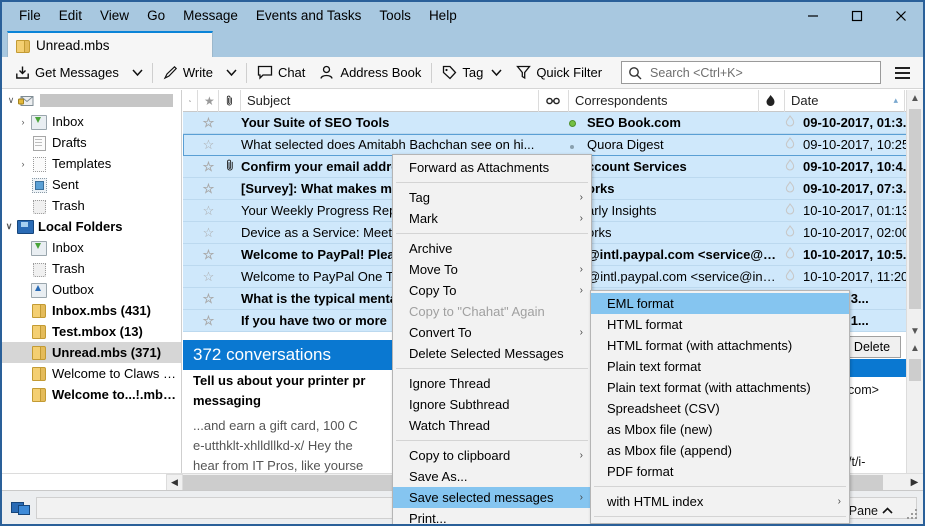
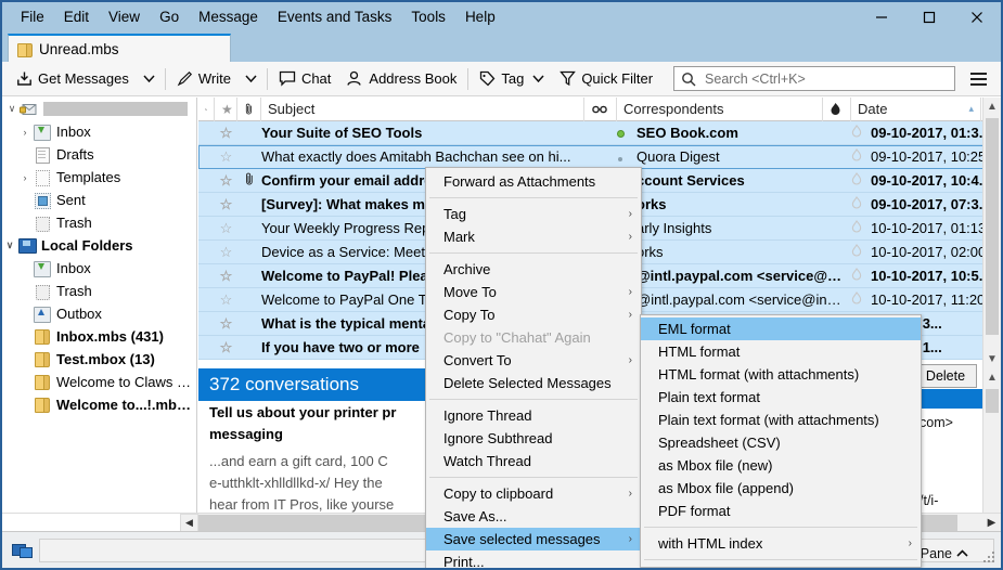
  File
  Edit
  View
  Go
  Message
  Events and Tasks
  Tools
  Help
  Unread.mbs
  Get Messages
  Write
  Chat
  Address Book
  Tag
  Quick Filter
  Search <Ctrl+K>
  ∨
  ›
  Inbox
  Drafts
  ›
  Templates
  Sent
  Trash
  ∨
  Local Folders
  Inbox
  Trash
  Outbox
  Inbox.mbs (431)
  Test.mbox (13)
- Unread.mbs (371)
  Welcome to Claws Ma
  Welcome to...!.mbox
  ★
  Subject
  Correspondents
  Date
  ▴
  ☆
  Your Suite of SEO Tools
  SEO Book.com
  09-10-2017, 01:3.
  ☆
- What selected does Amitabh Bachchan see on hi...
+ What exactly does Amitabh Bachchan see on hi...
  Quora Digest
  09-10-2017, 10:2
  ☆
  Confirm your email addr
  count Services
  09-10-2017, 10:4.
  ☆
  [Survey]: What makes m
  rks
  09-10-2017, 07:3.
  ☆
  Your Weekly Progress Re
  rly Insights
  10-10-2017, 01:1
  ☆
  Device as a Service: Meet
  rks
  10-10-2017, 02:0
  ☆
  Welcome to PayPal! Ple
  @intl.paypal.com <service@in.
  10-10-2017, 10:5.
  ☆
  Welcome to PayPal One T
  @intl.paypal.com <service@intl..
  10-10-2017, 11:20
  ☆
  What is the typical ment
  ☆
  If you have two or more
  ▲
  ▼
  372 conversations
  Delete
  Tell us about your printer pr
  messaging
  ...and earn a gift card, 100 C
  e-utthklt-xhlldllkd-x/ Hey the
  hear from IT Pros, like yourse
  com>
  t/i-
  ▲
  ◀
  ▶
  Forward as Attachments
  Tag
  ›
  Mark
  ›
  Archive
  Move To
  ›
  Copy To
  ›
  Copy to "Chahat" Again
  Convert To
  ›
  Delete Selected Messages
  Ignore Thread
  Ignore Subthread
  Watch Thread
  Copy to clipboard
  ›
  Save As...
  Save selected messages
  ›
  Print...
  EML format
  HTML format
  HTML format (with attachments)
  Plain text format
  Plain text format (with attachments)
  Spreadsheet (CSV)
  as Mbox file (new)
  as Mbox file (append)
  PDF format
  with HTML index
  ›
